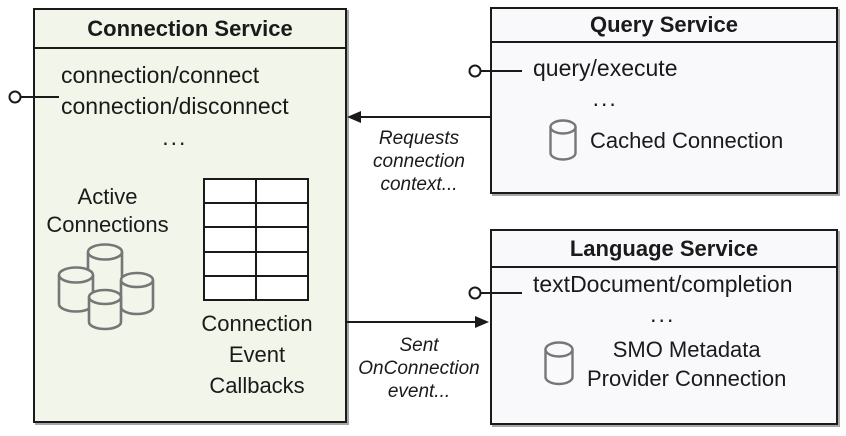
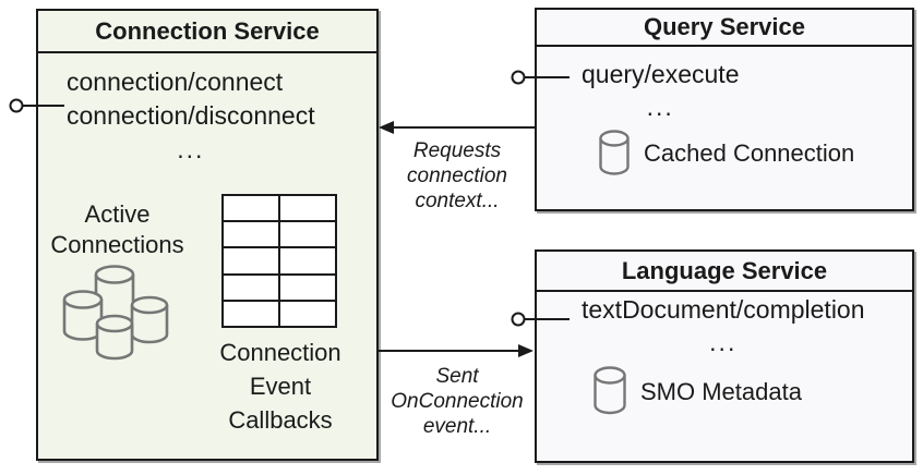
  Connection Service
  connection/connect
  connection/disconnect
  ...
  Active
  Connections
  Connection
  Event
  Callbacks
  Query Service
  query/execute
  ...
  Cached Connection
  Language Service
  textDocument/completion
  ...
  SMO Metadata
- Provider Connection
  Requests
  connection
  context...
  Sent
  OnConnection
  event...
